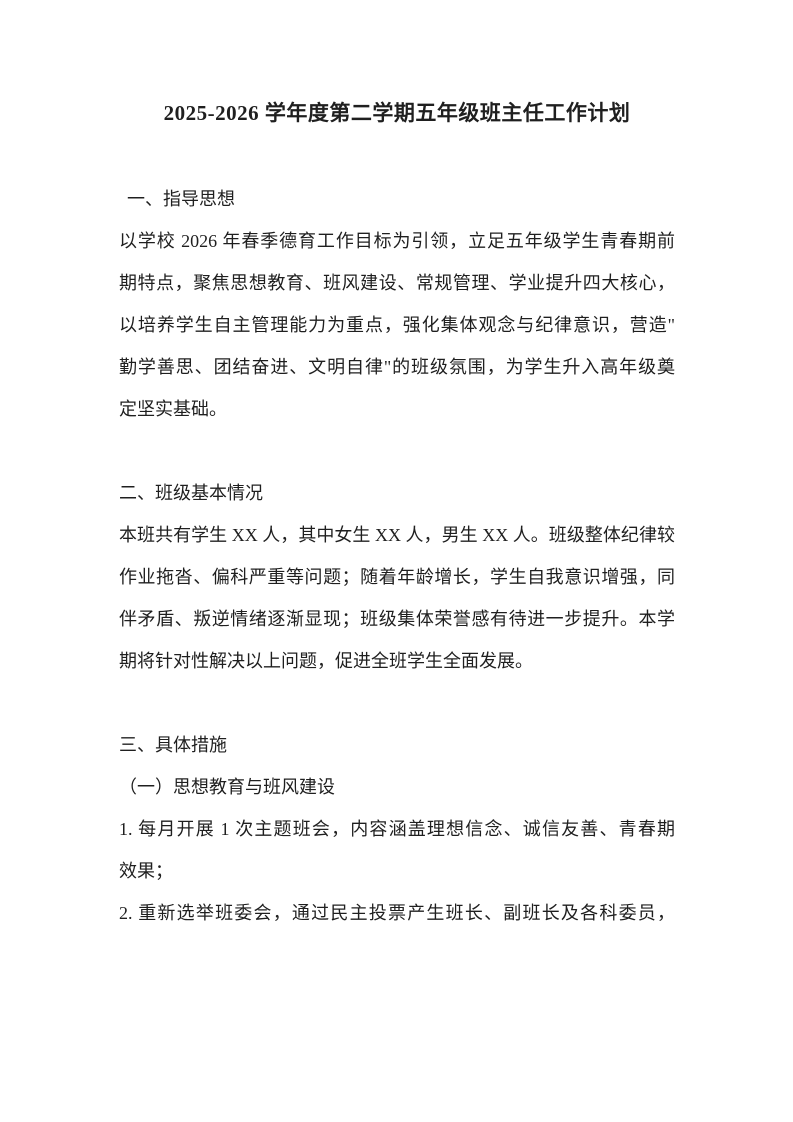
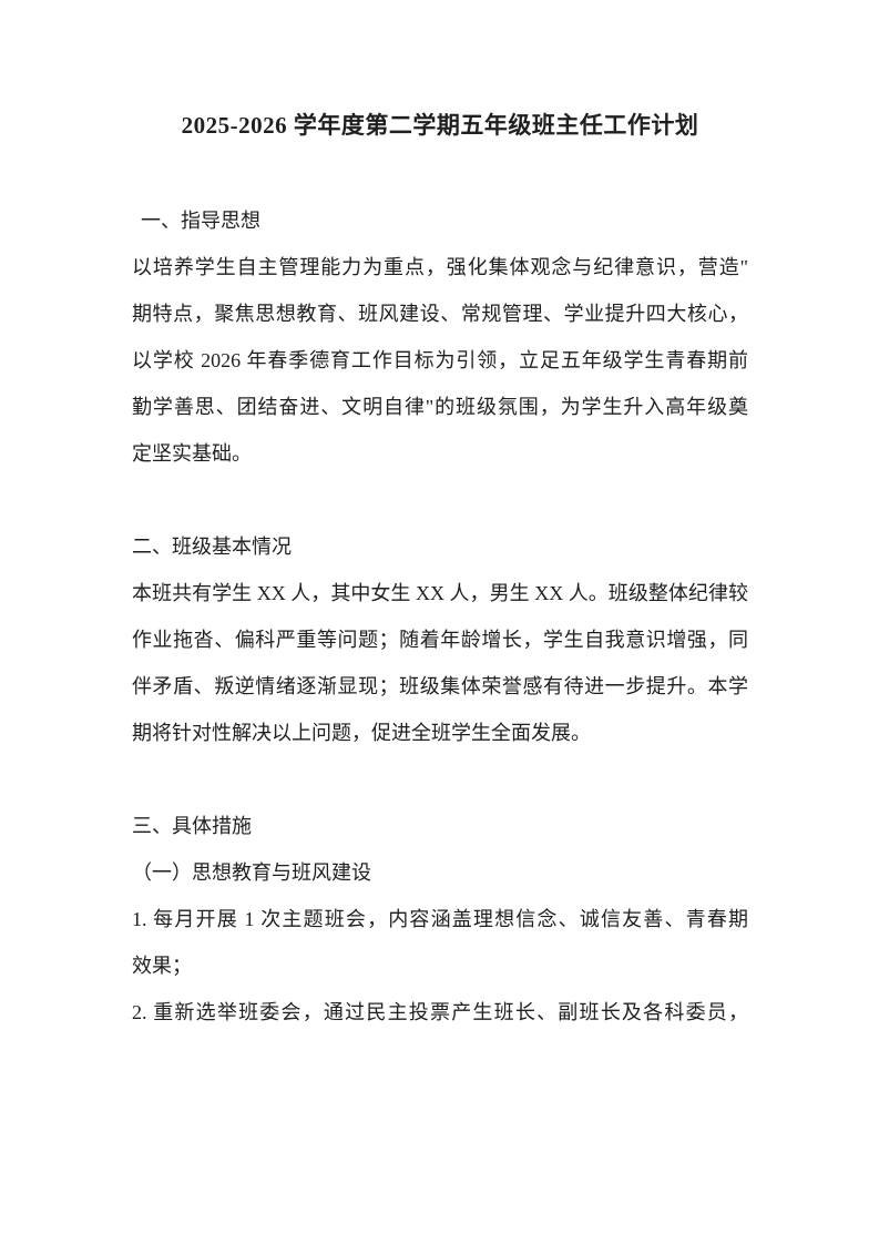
  2025-2026 学年度第二学期五年级班主任工作计划
  一、指导思想
- 以学校 2026 年春季德育工作目标为引领，立足五年级学生青春期前
+ 以培养学生自主管理能力为重点，强化集体观念与纪律意识，营造"
  期特点，聚焦思想教育、班风建设、常规管理、学业提升四大核心，
- 以培养学生自主管理能力为重点，强化集体观念与纪律意识，营造"
+ 以学校 2026 年春季德育工作目标为引领，立足五年级学生青春期前
  勤学善思、团结奋进、文明自律"的班级氛围，为学生升入高年级奠
  定坚实基础。
  二、班级基本情况
  本班共有学生 XX 人，其中女生 XX 人，男生 XX 人。班级整体纪律较
  作业拖沓、偏科严重等问题；随着年龄增长，学生自我意识增强，同
  伴矛盾、叛逆情绪逐渐显现；班级集体荣誉感有待进一步提升。本学
  期将针对性解决以上问题，促进全班学生全面发展。
  三、具体措施
  （一）思想教育与班风建设
  1. 每月开展 1 次主题班会，内容涵盖理想信念、诚信友善、青春期
  效果；
  2. 重新选举班委会，通过民主投票产生班长、副班长及各科委员，
